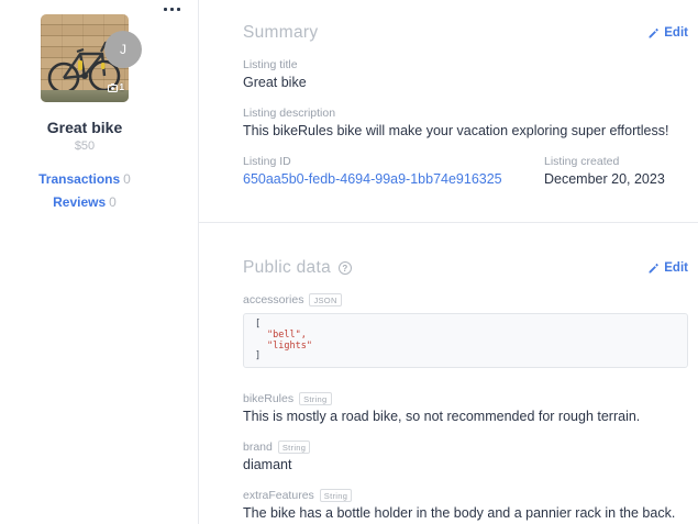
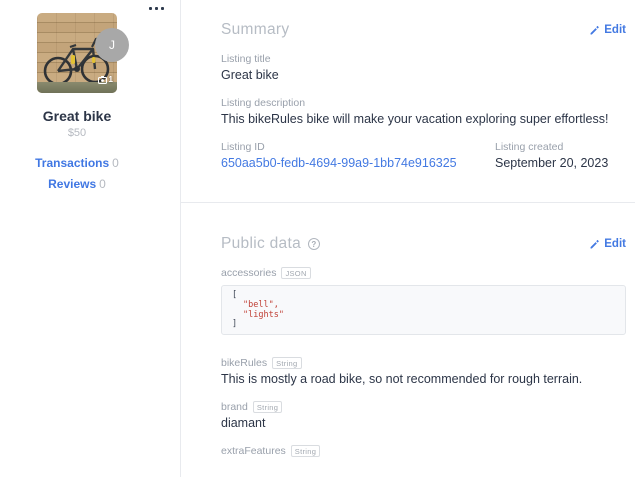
  1
  J
  Great bike
  $50
  Transactions 0
  Reviews 0
  Summary
  Edit
  Listing title
  Great bike
  Listing description
  This bikeRules bike will make your vacation exploring super effortless!
  Listing ID
  650aa5b0-fedb-4694-99a9-1bb74e916325
  Listing created
- December 20, 2023
+ September 20, 2023
  Public data
  ?
  Edit
  accessories
  JSON
  [
  "bell",
  "lights"
  ]
  bikeRules
  String
  This is mostly a road bike, so not recommended for rough terrain.
  brand
  String
  diamant
  extraFeatures
  String
- The bike has a bottle holder in the body and a pannier rack in the back.
